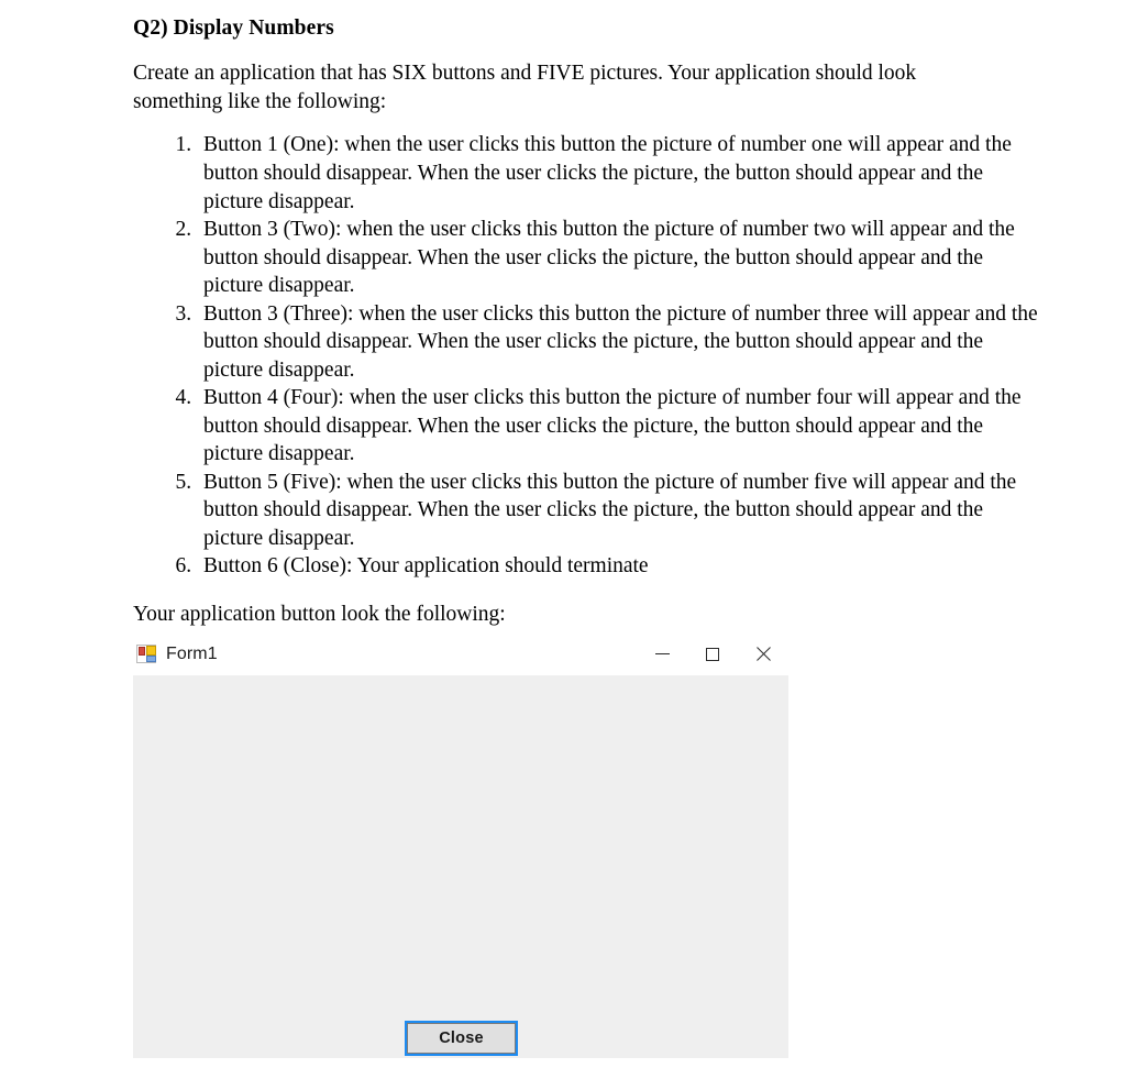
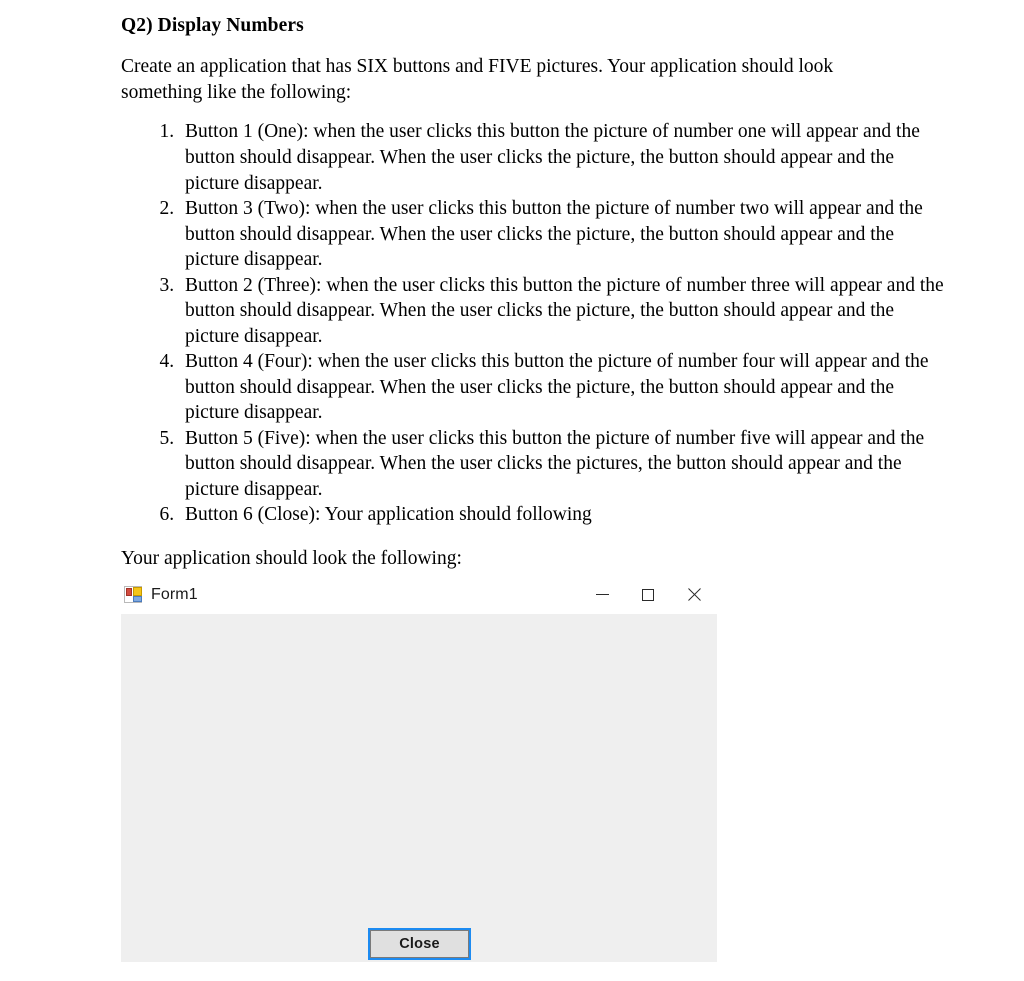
  Q2) Display Numbers
  Create an application that has SIX buttons and FIVE pictures. Your application should look something like the following:
  Button 1 (One): when the user clicks this button the picture of number one will appear and the button should disappear. When the user clicks the picture, the button should appear and the picture disappear.
  Button 3 (Two): when the user clicks this button the picture of number two will appear and the button should disappear. When the user clicks the picture, the button should appear and the picture disappear.
- Button 3 (Three): when the user clicks this button the picture of number three will appear and the button should disappear. When the user clicks the picture, the button should appear and the picture disappear.
+ Button 2 (Three): when the user clicks this button the picture of number three will appear and the button should disappear. When the user clicks the picture, the button should appear and the picture disappear.
  Button 4 (Four): when the user clicks this button the picture of number four will appear and the button should disappear. When the user clicks the picture, the button should appear and the picture disappear.
- Button 5 (Five): when the user clicks this button the picture of number five will appear and the button should disappear. When the user clicks the picture, the button should appear and the picture disappear.
+ Button 5 (Five): when the user clicks this button the picture of number five will appear and the button should disappear. When the user clicks the pictures, the button should appear and the picture disappear.
- Button 6 (Close): Your application should terminate
+ Button 6 (Close): Your application should following
- Your application button look the following:
+ Your application should look the following:
  Form1
  Close
